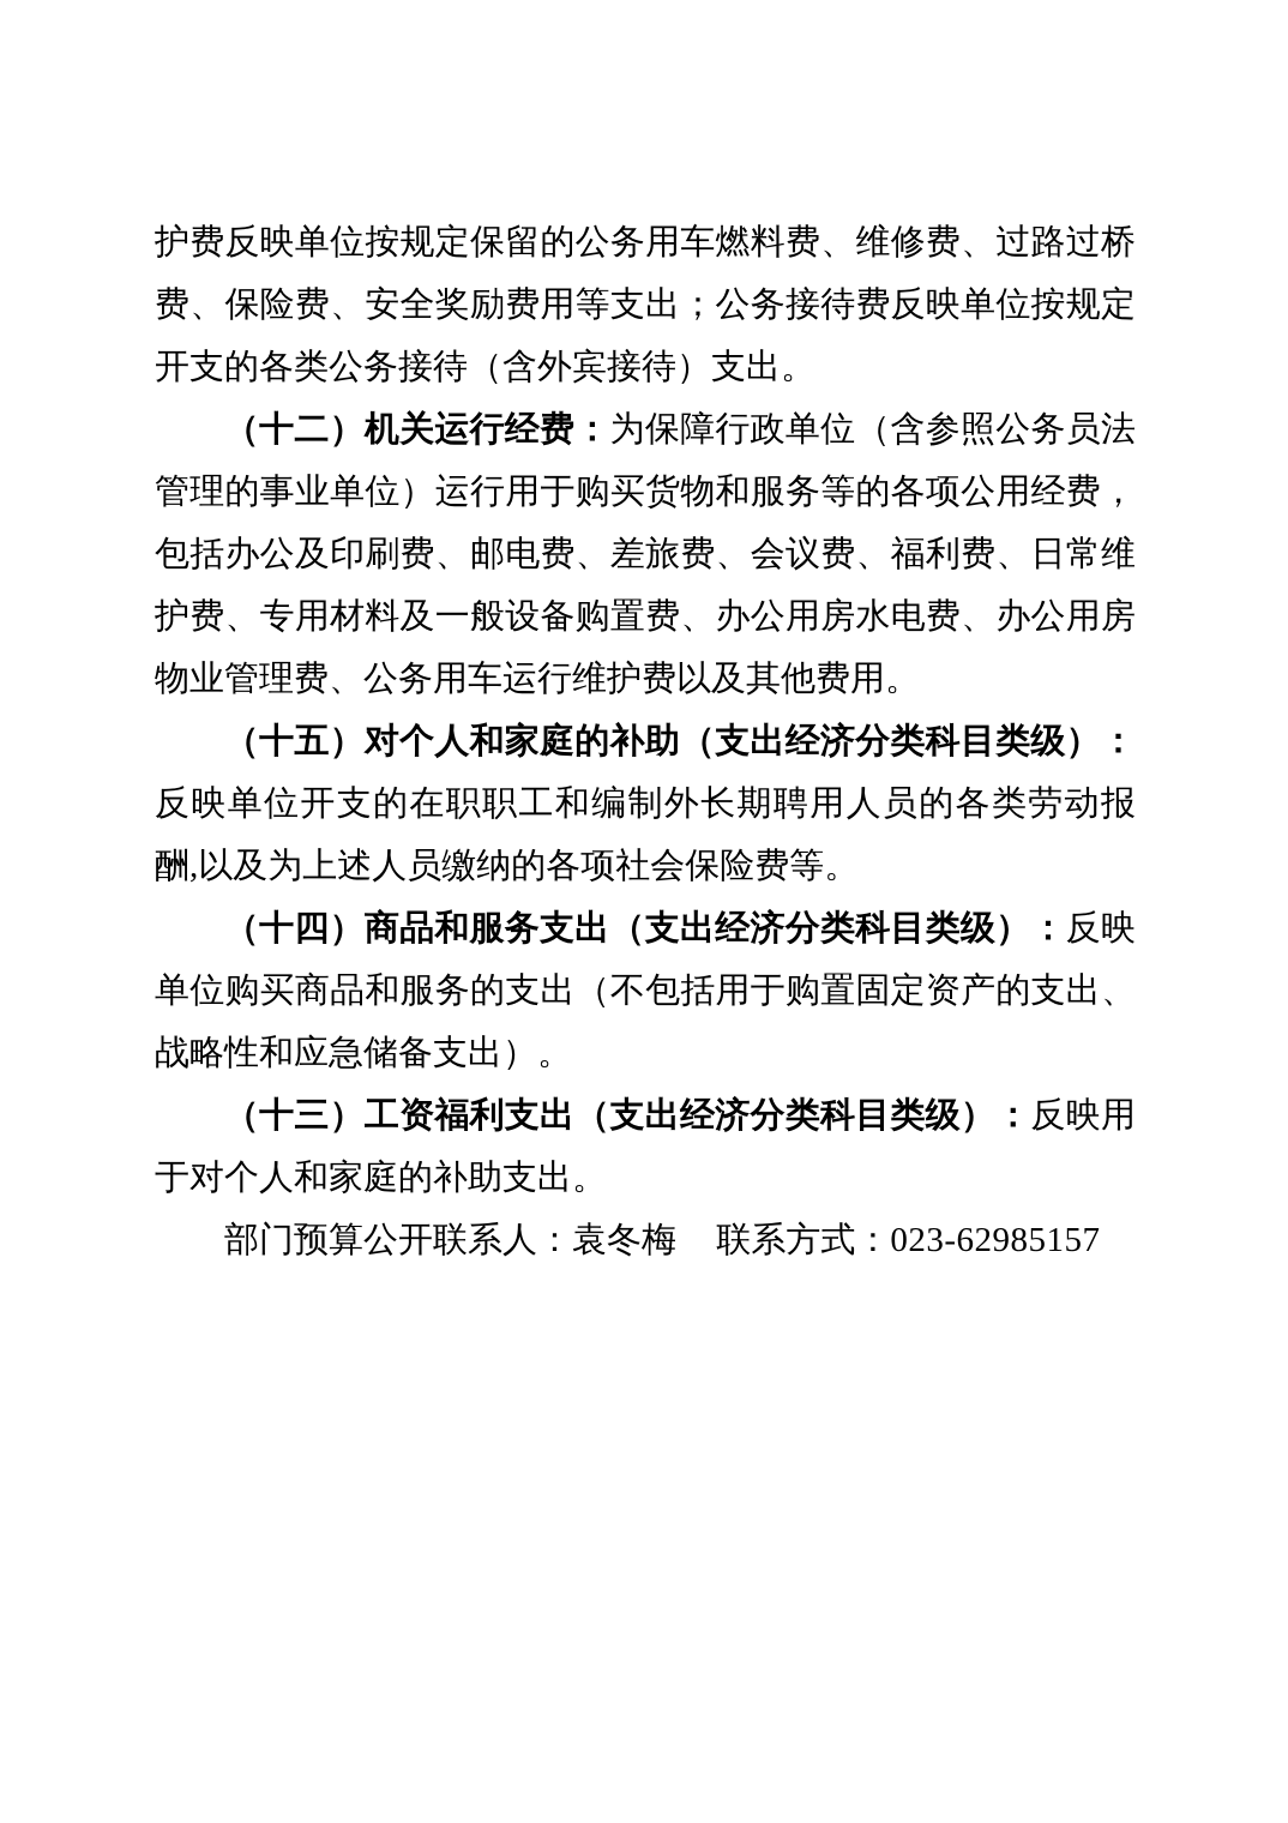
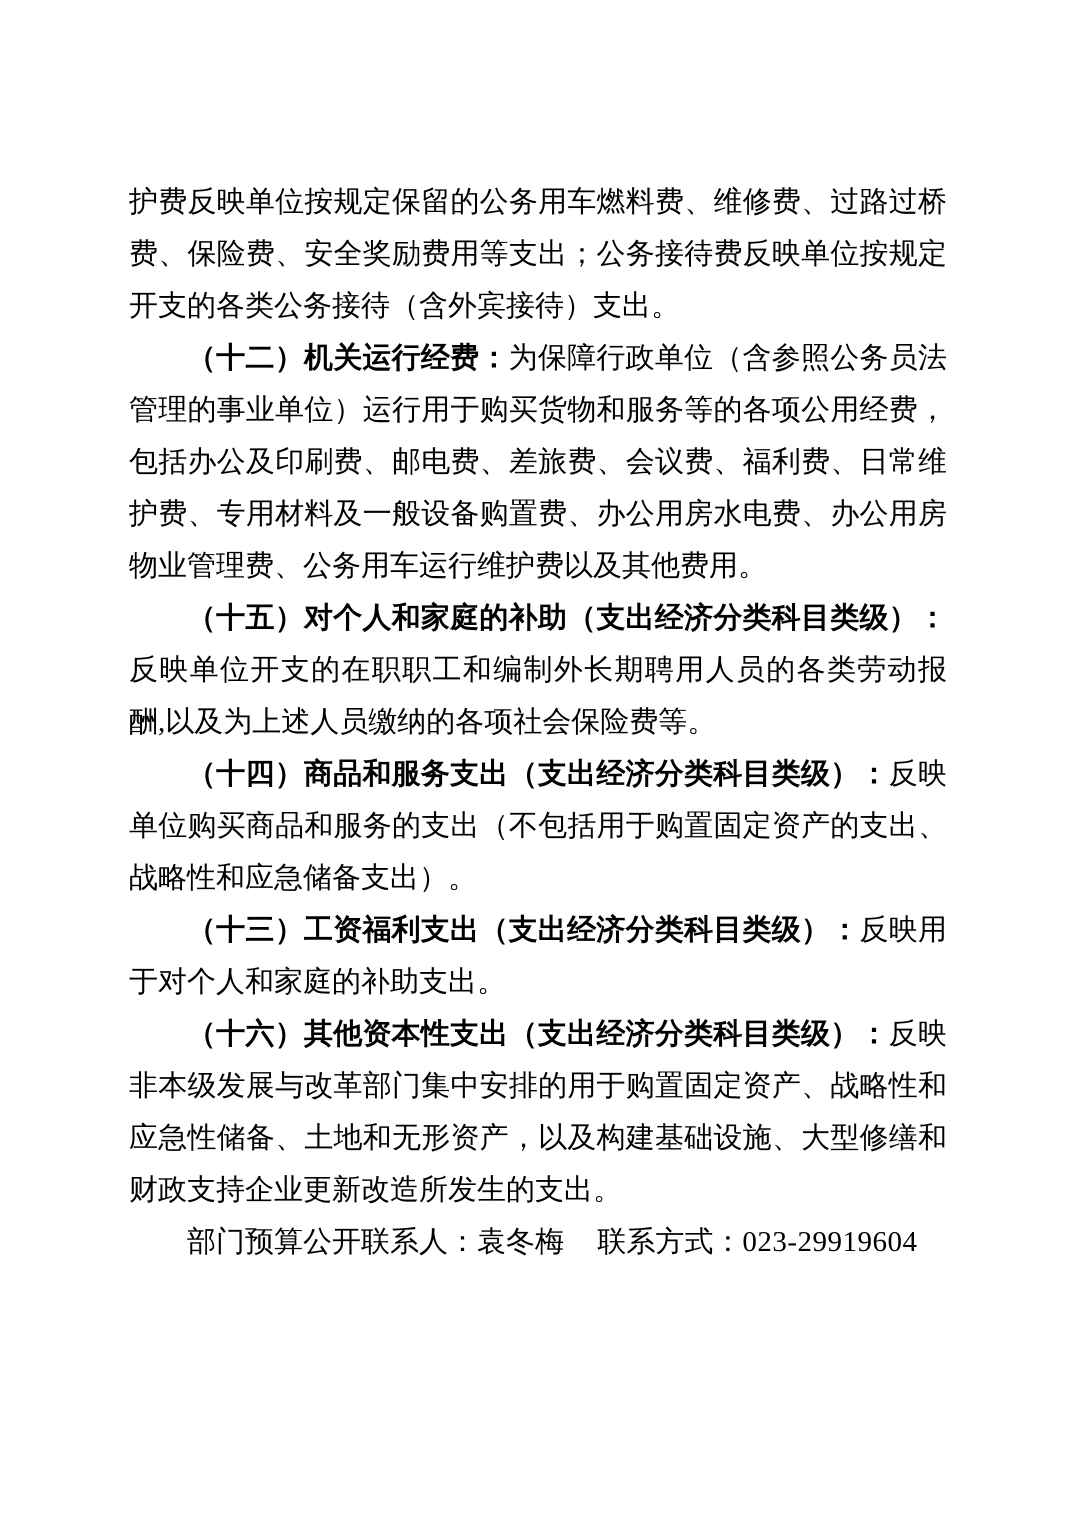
  护费反映单位按规定保留的公务用车燃料费、维修费、过路过桥费、保险费、安全奖励费用等支出；公务接待费反映单位按规定开支的各类公务接待（含外宾接待）支出。
  （十二）机关运行经费：为保障行政单位（含参照公务员法管理的事业单位）运行用于购买货物和服务等的各项公用经费，包括办公及印刷费、邮电费、差旅费、会议费、福利费、日常维护费、专用材料及一般设备购置费、办公用房水电费、办公用房物业管理费、公务用车运行维护费以及其他费用。
  （十五）对个人和家庭的补助（支出经济分类科目类级）：反映单位开支的在职职工和编制外长期聘用人员的各类劳动报酬,以及为上述人员缴纳的各项社会保险费等。
  （十四）商品和服务支出（支出经济分类科目类级）：反映单位购买商品和服务的支出（不包括用于购置固定资产的支出、战略性和应急储备支出）。
  （十三）工资福利支出（支出经济分类科目类级）：反映用于对个人和家庭的补助支出。
+ （十六）其他资本性支出（支出经济分类科目类级）：反映非本级发展与改革部门集中安排的用于购置固定资产、战略性和应急性储备、土地和无形资产，以及构建基础设施、大型修缮和财政支持企业更新改造所发生的支出。
- 部门预算公开联系人：袁冬梅 联系方式：023-62985157
+ 部门预算公开联系人：袁冬梅 联系方式：023-29919604
